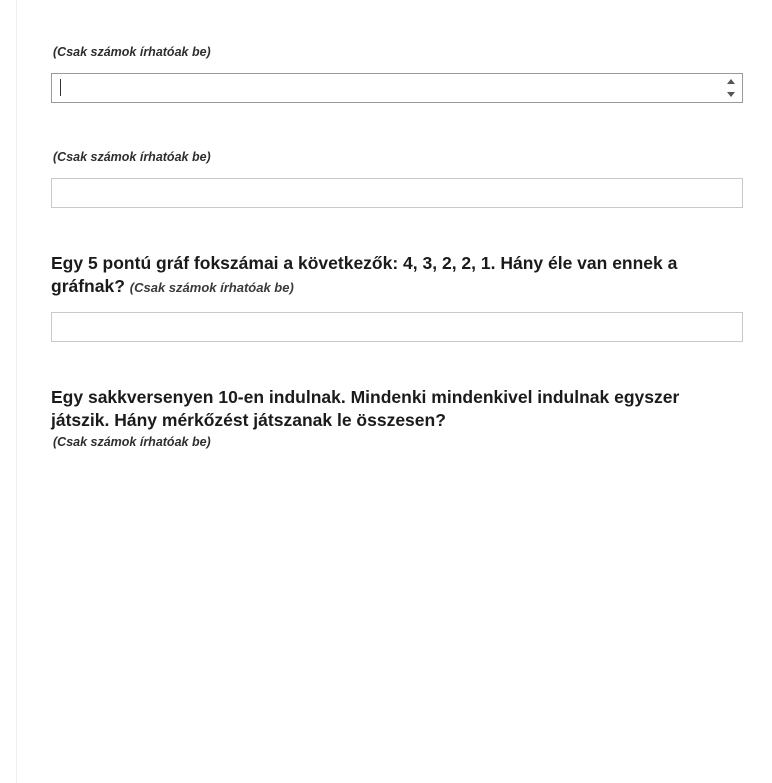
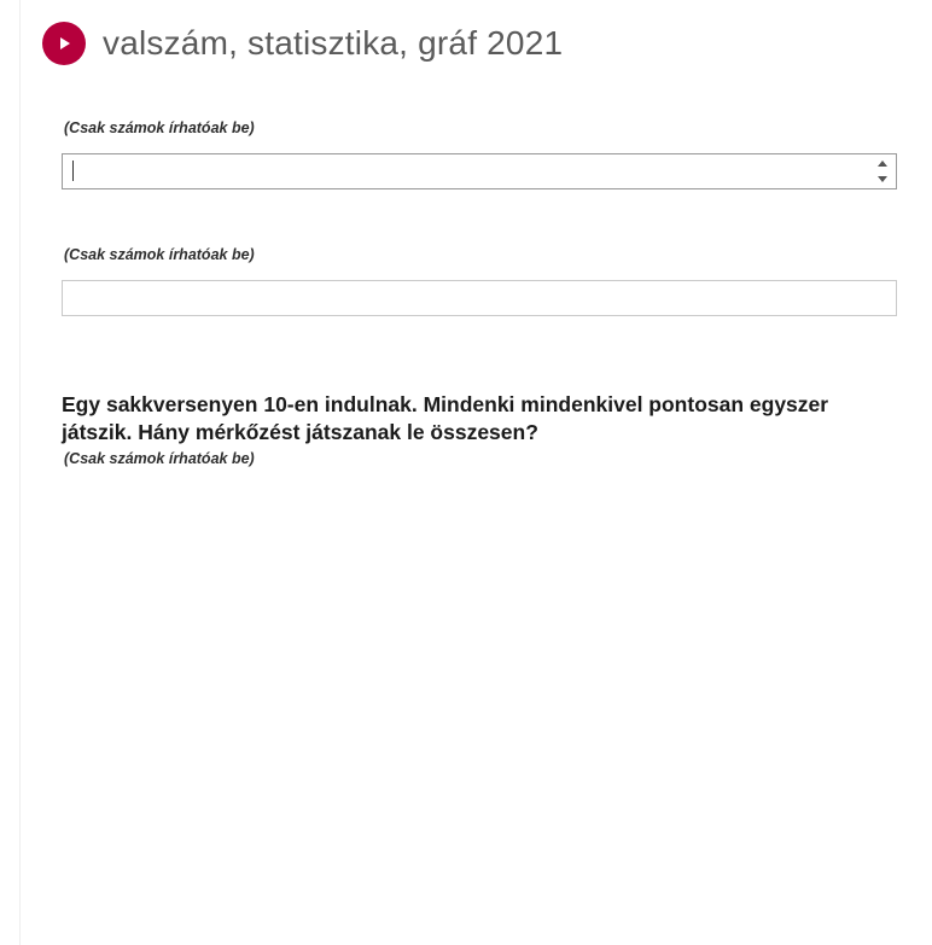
+ valszám, statisztika, gráf 2021
  (Csak számok írhatóak be)
  (Csak számok írhatóak be)
- Egy 5 pontú gráf fokszámai a következők: 4, 3, 2, 2, 1. Hány éle van ennek a gráfnak? (Csak számok írhatóak be)
- Egy sakkversenyen 10-en indulnak. Mindenki mindenkivel indulnak egyszer játszik. Hány mérkőzést játszanak le összesen?
+ Egy sakkversenyen 10-en indulnak. Mindenki mindenkivel pontosan egyszer játszik. Hány mérkőzést játszanak le összesen?
  (Csak számok írhatóak be)
